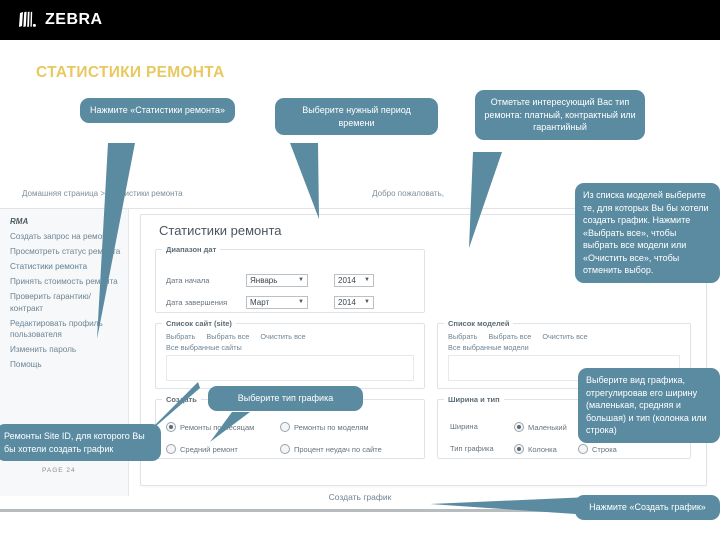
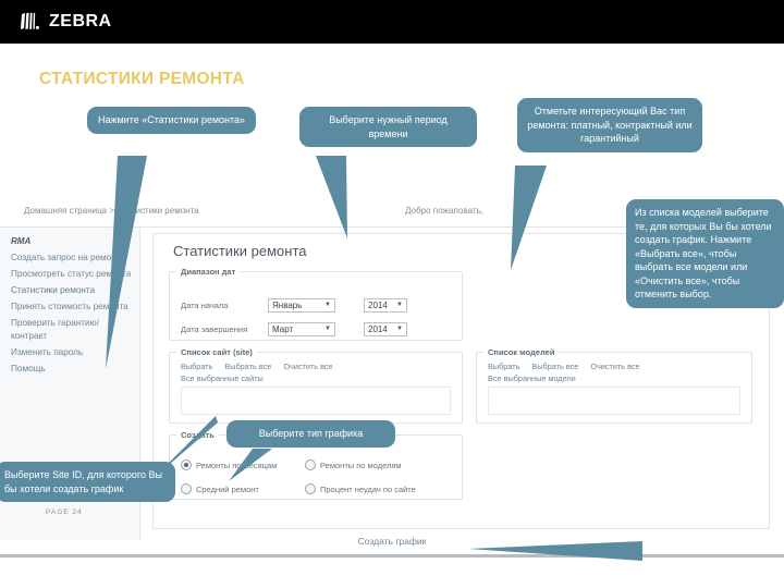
  ZEBRA
  СТАТИСТИКИ РЕМОНТА
  Домашняя страница >истики ремонта
  Добро пожаловать,
  RMA
  Создать запрос на ремо
  Просмотреть статус рема
  Статистики ремонта
  Принять стоимость ремта
  Проверить гарантию/ контракт
- Редактировать профиль пользователя
  Изменить пароль
  Помощь
  Статистики ремонта
  Диапазон дат
  Дата начала
  Январь
  2014
  Дата завершения
  Март
  2014
  Список сайт (site)
  Выбрать
  Выбрать все
  Очистить все
  Все выбранные сайты
  Список моделей
  Выбрать
  Выбрать все
  Очистить все
  Все выбранные модели
  Созть
  Ремонты поесяцам
  Ремонты по моделям
  Средний ремонт
  Процент неудач по сайте
- Ширина и тип
- Ширина
- Маленький
- Тип графика
- Колонка
- Строка
  Создать график
  Нажмите «Статистики ремонта»
  Выберите нужный период времени
  Отметьте интересующий Вас тип ремонта: платный, контрактный или гарантийный
  Из списка моделей выберите те, для которых Вы бы хотели создать график. Нажмите «Выбрать все», чтобы выбрать все модели или «Очистить все», чтобы отменить выбор.
- Выберите вид графика, отрегулировав его ширину (маленькая, средняя и большая) и тип (колонка или строка)
- Нажмите «Создать график»
  Выберите тип графика
- Ремонты Site ID, для которого Вы бы хотели создать график
+ Выберите Site ID, для которого Вы бы хотели создать график
